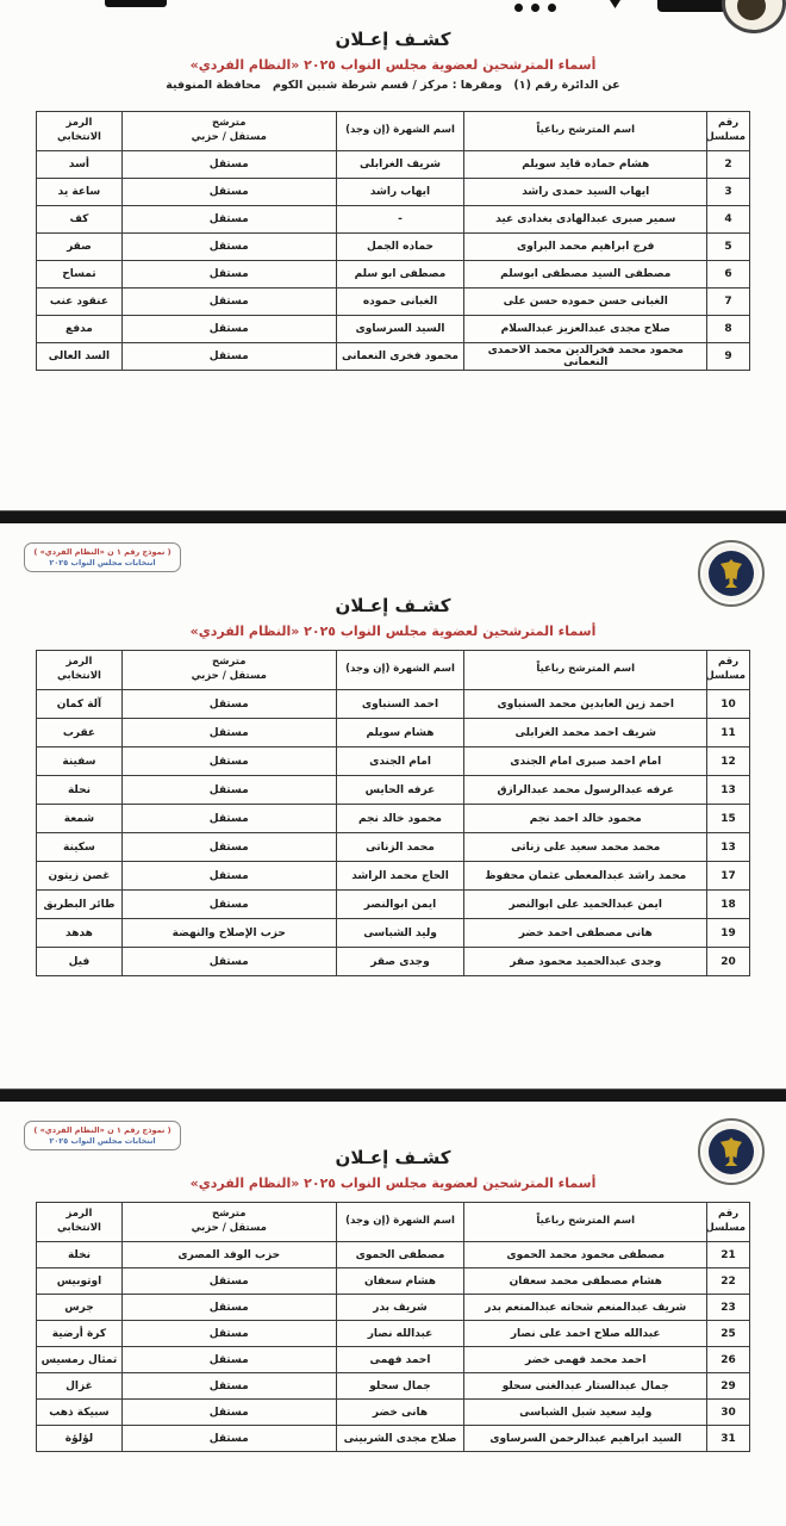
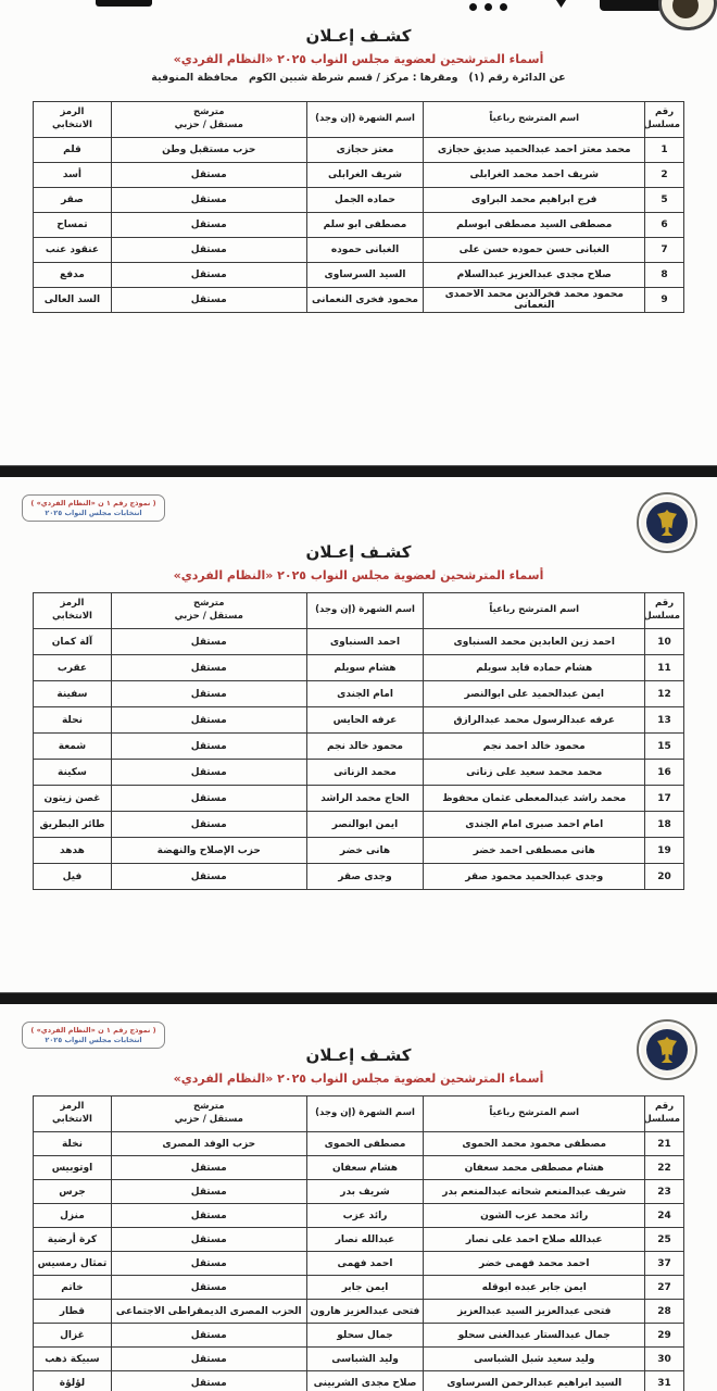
  كشـف إعـلان
  أسماء المترشحين لعضوية مجلس النواب ٢٠٢٥ «النظام الفردي»
  عن الدائرة رقم (١) ومقرها : مركز / قسم شرطة شبين الكوم محافظة المنوفية
  رقم مسلسل	اسم المترشح رباعياً	اسم الشهرة (إن وجد)	مترشح مستقل / حزبي	الرمز الانتخابي
+ 1	محمد معتز احمد عبدالحميد صديق حجازى	معتز حجازى	حزب مستقبل وطن	قلم
- 2	هشام حماده قايد سويلم	شريف الغرابلى	مستقل	أسد
+ 2	شريف احمد محمد الغرابلى	شريف الغرابلى	مستقل	أسد
- 3	ايهاب السيد حمدى راشد	ايهاب راشد	مستقل	ساعة يد
- 4	سمير صبرى عبدالهادى بغدادى عيد	-	مستقل	كف
  5	فرج ابراهيم محمد البراوى	حماده الجمل	مستقل	صقر
  6	مصطفى السيد مصطفى ابوسلم	مصطفى ابو سلم	مستقل	تمساح
  7	الغبانى حسن حموده حسن على	الغبانى حموده	مستقل	عنقود عنب
  8	صلاح مجدى عبدالعزيز عبدالسلام	السيد السرساوى	مستقل	مدفع
  9	محمود محمد فخرالدين محمد الاحمدى النعمانى	محمود فخرى النعمانى	مستقل	السد العالى
  ( نموذج رقم ١ ن «النظام الفردي» )
  انتخابات مجلس النواب ٢٠٢٥
  كشـف إعـلان
  أسماء المترشحين لعضوية مجلس النواب ٢٠٢٥ «النظام الفردي»
  رقم مسلسل	اسم المترشح رباعياً	اسم الشهرة (إن وجد)	مترشح مستقل / حزبي	الرمز الانتخابي
  10	احمد زين العابدين محمد السنباوى	احمد السنباوى	مستقل	آلة كمان
- 11	شريف احمد محمد الغرابلى	هشام سويلم	مستقل	عقرب
+ 11	هشام حماده قايد سويلم	هشام سويلم	مستقل	عقرب
- 12	امام احمد صبرى امام الجندى	امام الجندى	مستقل	سفينة
+ 12	ايمن عبدالحميد على ابوالنصر	امام الجندى	مستقل	سفينة
  13	عرفه عبدالرسول محمد عبدالرازق	عرفه الحايس	مستقل	نحلة
  15	محمود خالد احمد نجم	محمود خالد نجم	مستقل	شمعة
- 13	محمد محمد سعيد على زناتى	محمد الزناتى	مستقل	سكينة
+ 16	محمد محمد سعيد على زناتى	محمد الزناتى	مستقل	سكينة
  17	محمد راشد عبدالمعطى عثمان محفوظ	الحاج محمد الراشد	مستقل	غصن زيتون
- 18	ايمن عبدالحميد على ابوالنصر	ايمن ابوالنصر	مستقل	طائر البطريق
+ 18	امام احمد صبرى امام الجندى	ايمن ابوالنصر	مستقل	طائر البطريق
- 19	هانى مصطفى احمد خضر	وليد الشباسى	حزب الإصلاح والنهضة	هدهد
+ 19	هانى مصطفى احمد خضر	هانى خضر	حزب الإصلاح والنهضة	هدهد
  20	وجدى عبدالحميد محمود صقر	وجدى صقر	مستقل	فيل
  ( نموذج رقم ١ ن «النظام الفردي» )
  انتخابات مجلس النواب ٢٠٢٥
  كشـف إعـلان
  أسماء المترشحين لعضوية مجلس النواب ٢٠٢٥ «النظام الفردي»
  رقم مسلسل	اسم المترشح رباعياً	اسم الشهرة (إن وجد)	مترشح مستقل / حزبي	الرمز الانتخابي
  21	مصطفى محمود محمد الحموى	مصطفى الحموى	حزب الوفد المصرى	نخلة
  22	هشام مصطفى محمد سعفان	هشام سعفان	مستقل	اوتوبيس
  23	شريف عبدالمنعم شحاته عبدالمنعم بدر	شريف بدر	مستقل	جرس
+ 24	رائد محمد عزب الشون	رائد عزب	مستقل	منزل
  25	عبدالله صلاح احمد على نصار	عبدالله نصار	مستقل	كرة أرضية
- 26	احمد محمد فهمى خضر	احمد فهمى	مستقل	تمثال رمسيس
+ 37	احمد محمد فهمى خضر	احمد فهمى	مستقل	تمثال رمسيس
+ 27	ايمن جابر عبده ابوقله	ايمن جابر	مستقل	خاتم
+ 28	فتحى عبدالعزيز السيد عبدالعزيز	فتحى عبدالعزيز هارون	الحزب المصرى الديمقراطى الاجتماعى	قطار
  29	جمال عبدالستار عبدالغنى سحلو	جمال سحلو	مستقل	غزال
- 30	وليد سعيد شبل الشباسى	هانى خضر	مستقل	سبيكة ذهب
+ 30	وليد سعيد شبل الشباسى	وليد الشباسى	مستقل	سبيكة ذهب
  31	السيد ابراهيم عبدالرحمن السرساوى	صلاح مجدى الشربينى	مستقل	لؤلؤة
